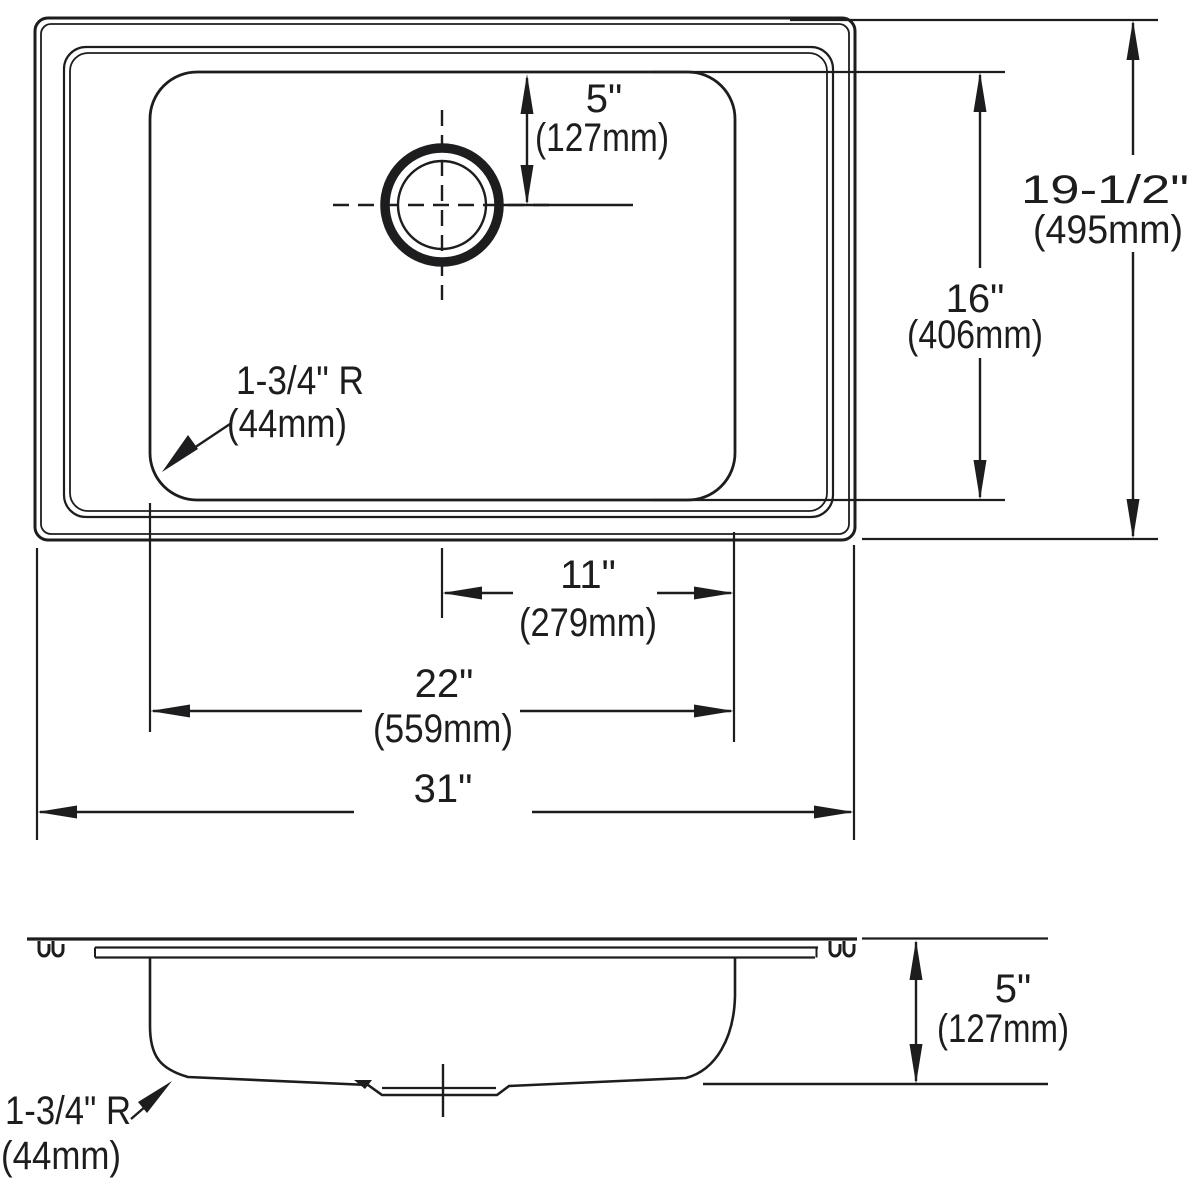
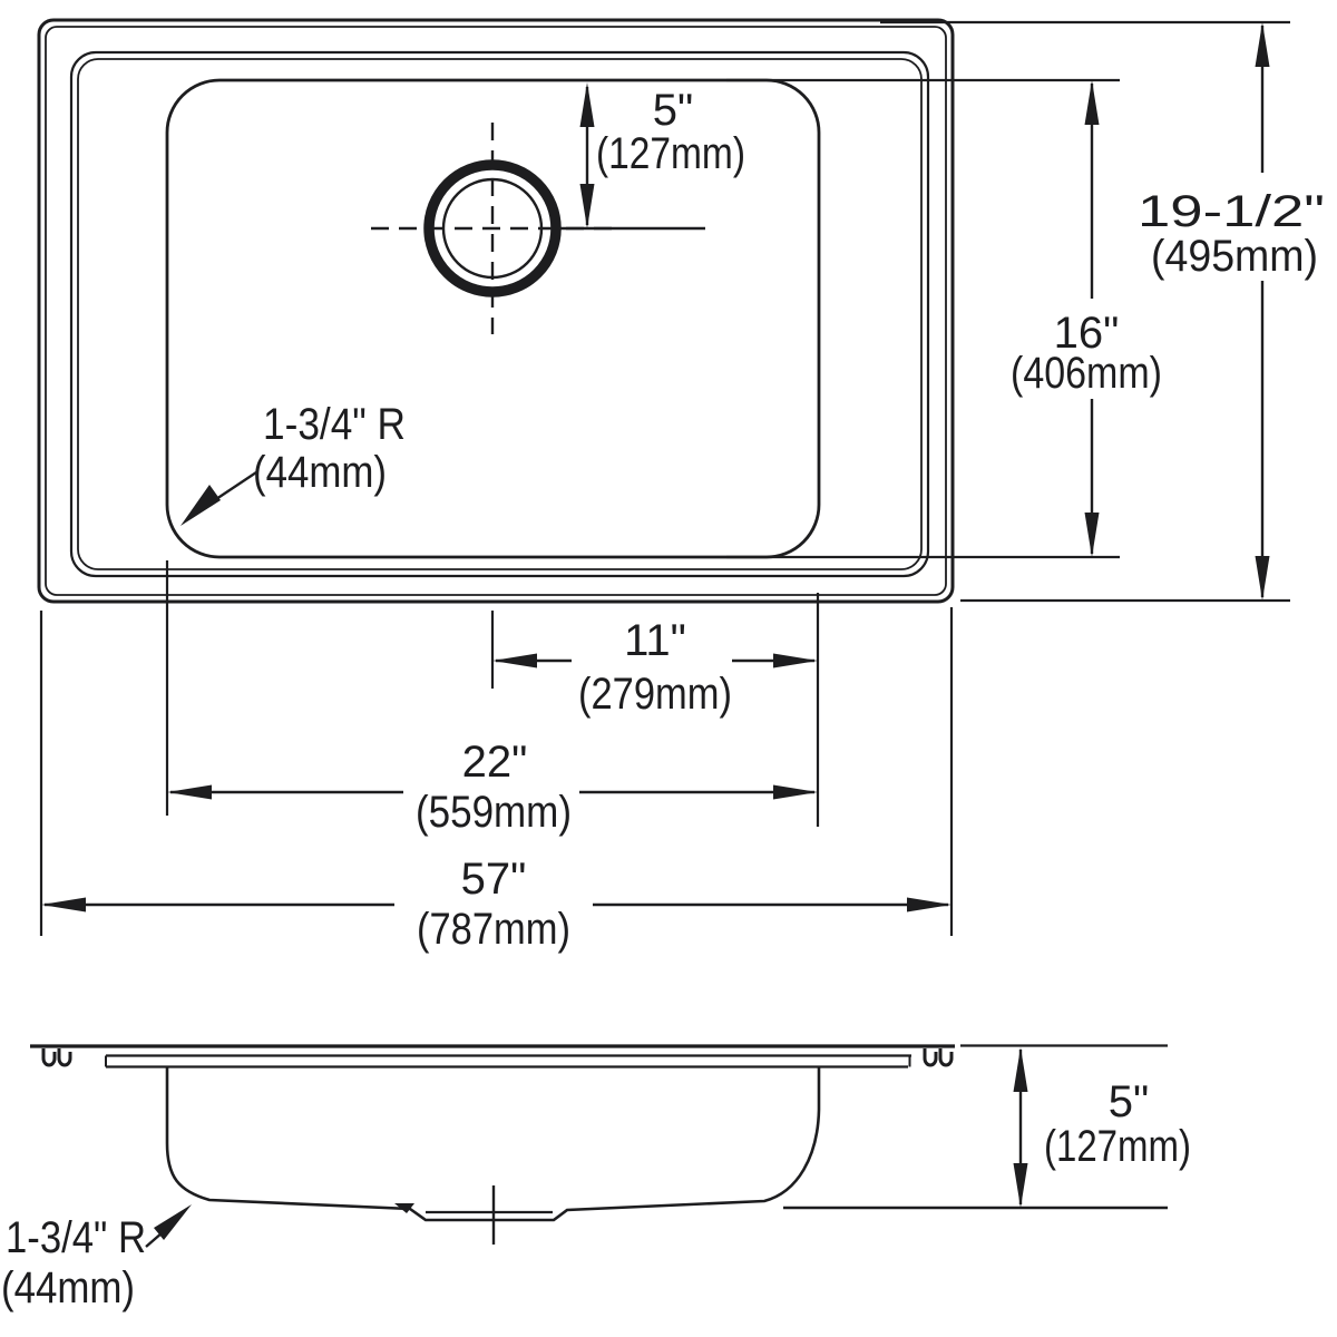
  5"
  (127mm)
  16"
  (406mm)
  19-1/2"
  (495mm)
  1-3/4" R
  (44mm)
  11"
  (279mm)
  22"
  (559mm)
- 31"
+ 57"
+ (787mm)
  5"
  (127mm)
  1-3/4" R
  (44mm)
